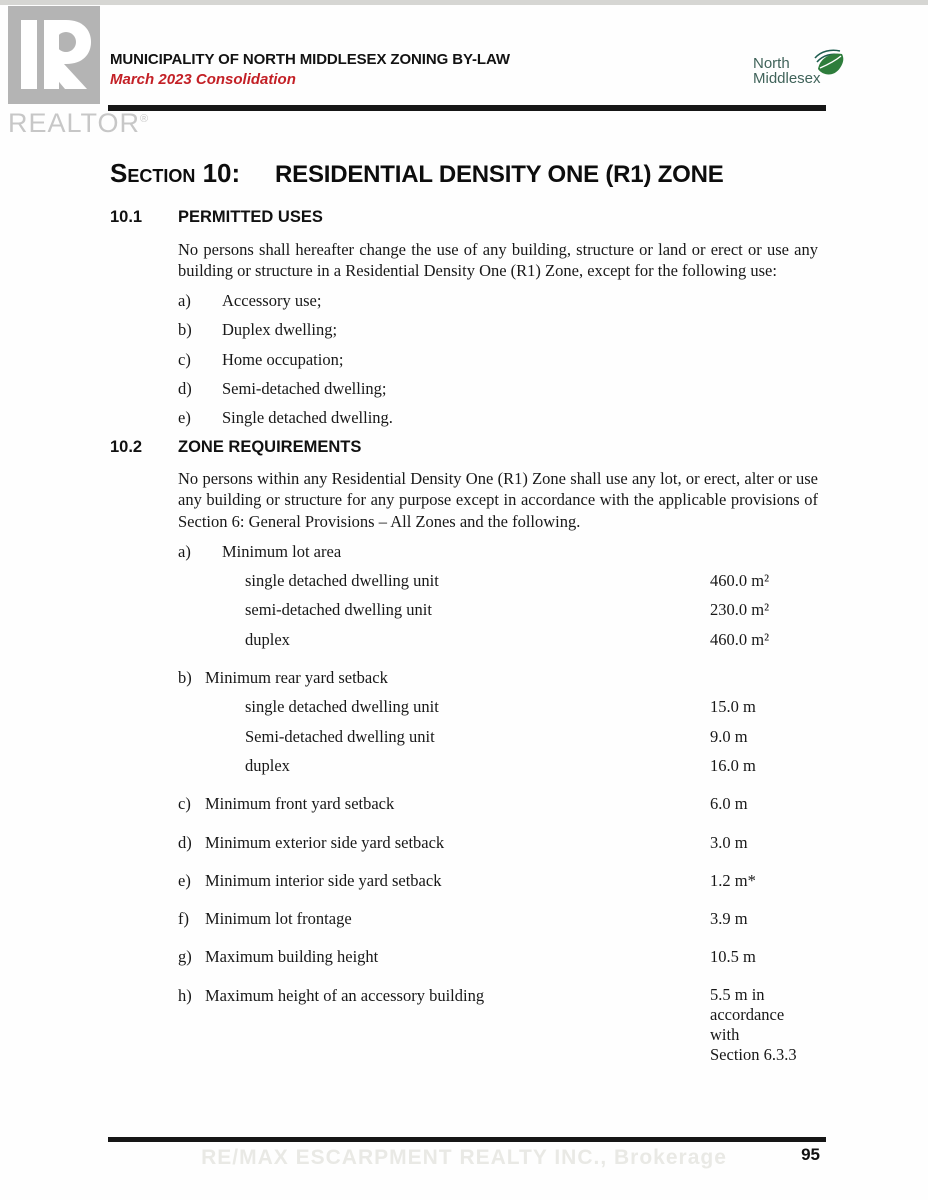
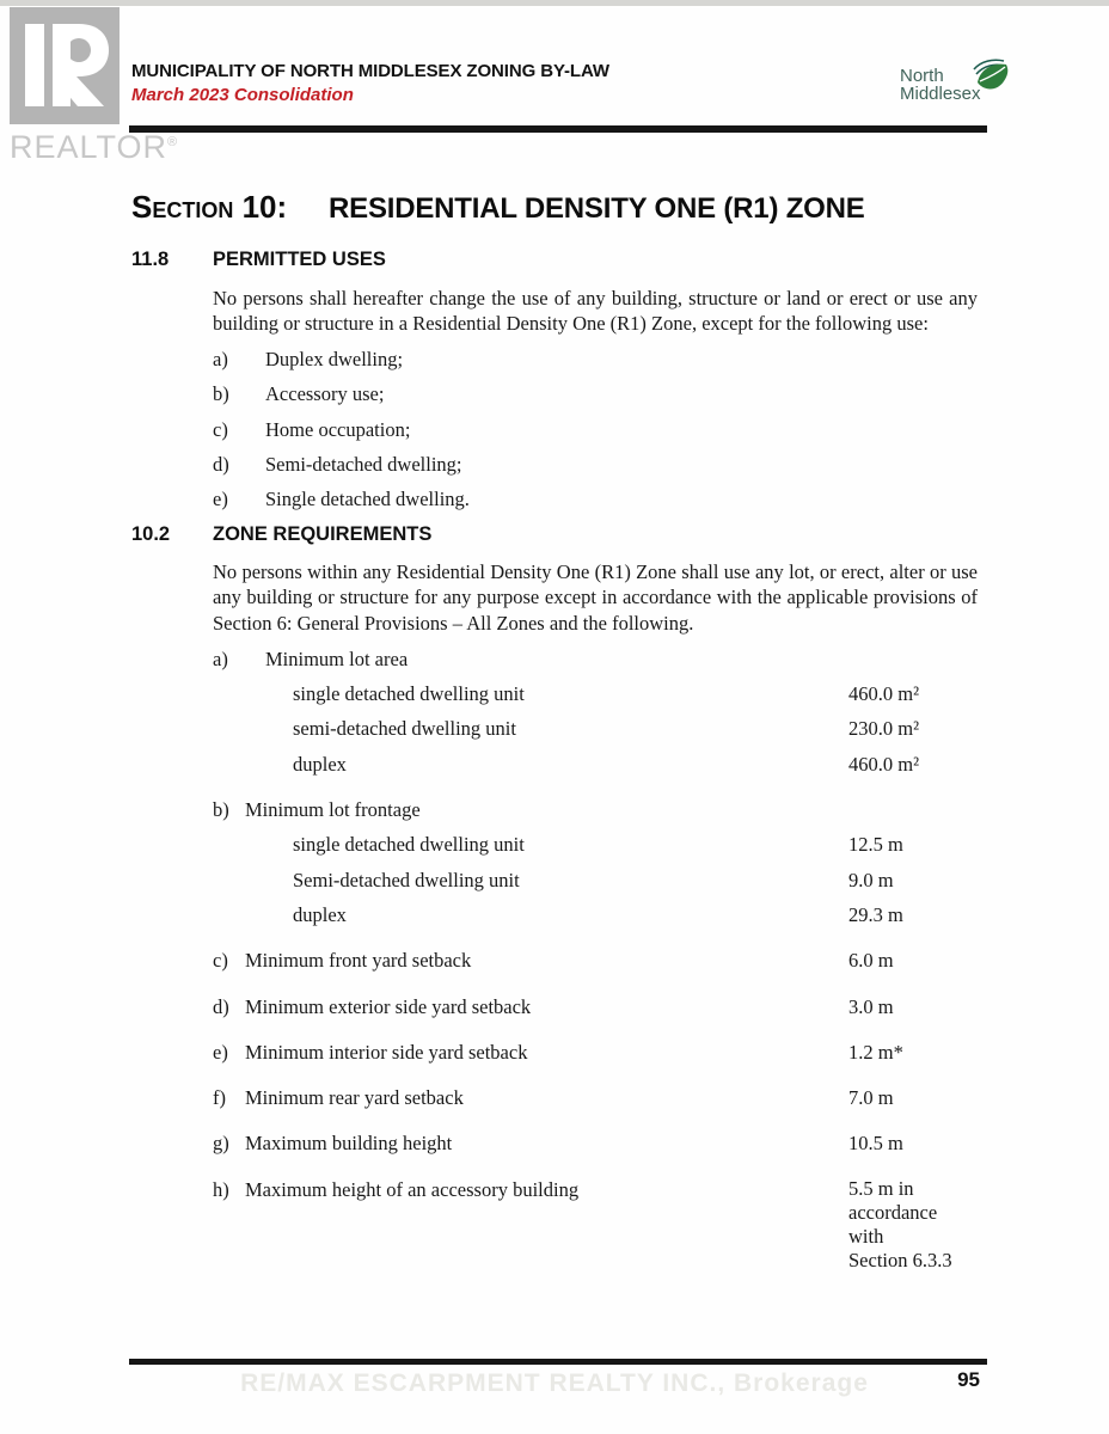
  REALTOR®
  MUNICIPALITY OF NORTH MIDDLESEX ZONING BY-LAW
  March 2023 Consolidation
  North
  Middlesex
  Section 10:
  RESIDENTIAL DENSITY ONE (R1) ZONE
- 10.1
+ 11.8
  PERMITTED USES
  No persons shall hereafter change the use of any building, structure or land or erect or use any building or structure in a Residential Density One (R1) Zone, except for the following use:
  a)
- Accessory use;
+ Duplex dwelling;
  b)
- Duplex dwelling;
+ Accessory use;
  c)
  Home occupation;
  d)
  Semi-detached dwelling;
  e)
  Single detached dwelling.
  10.2
  ZONE REQUIREMENTS
  No persons within any Residential Density One (R1) Zone shall use any lot, or erect, alter or use any building or structure for any purpose except in accordance with the applicable provisions of Section 6: General Provisions – All Zones and the following.
  a)
  Minimum lot area
  single detached dwelling unit
  460.0 m²
  semi-detached dwelling unit
  230.0 m²
  duplex
  460.0 m²
  b)
- Minimum rear yard setback
+ Minimum lot frontage
  single detached dwelling unit
- 15.0 m
+ 12.5 m
  Semi-detached dwelling unit
  9.0 m
  duplex
- 16.0 m
+ 29.3 m
  c)
  Minimum front yard setback
  6.0 m
  d)
  Minimum exterior side yard setback
  3.0 m
  e)
  Minimum interior side yard setback
  1.2 m*
  f)
- Minimum lot frontage
+ Minimum rear yard setback
- 3.9 m
+ 7.0 m
  g)
  Maximum building height
  10.5 m
  h)
  Maximum height of an accessory building
  5.5 m in
  accordance
  with
  Section 6.3.3
  RE/MAX ESCARPMENT REALTY INC., Brokerage
  95
